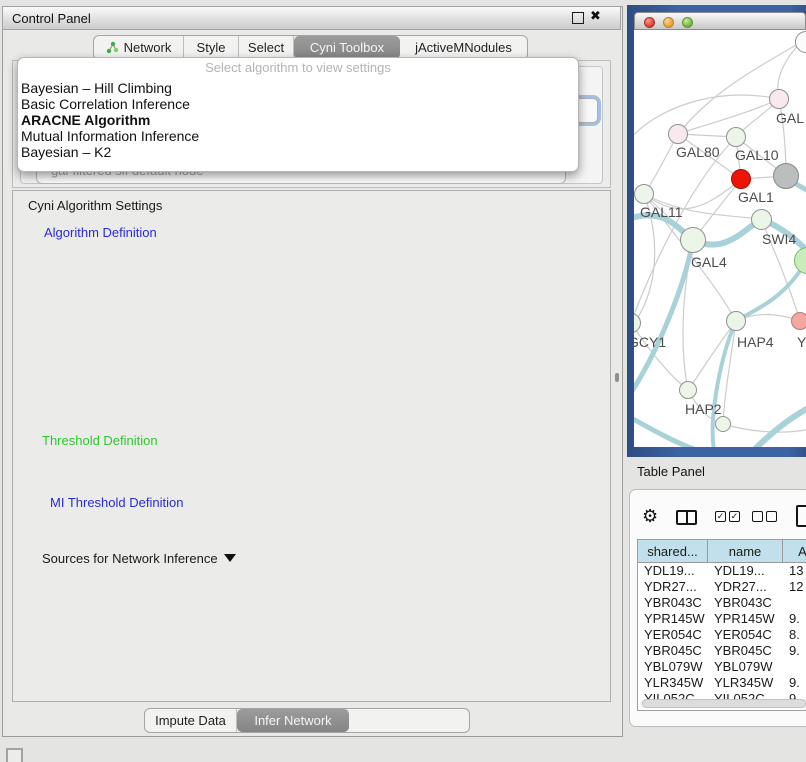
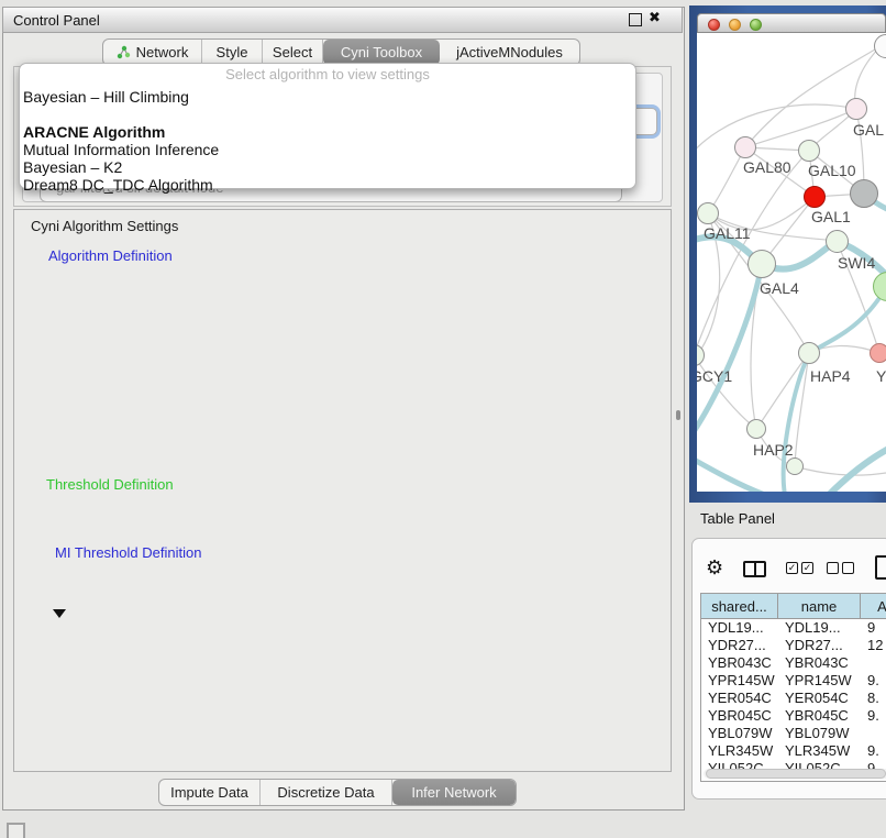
  Control Panel
  ✖
  Network
  Style
  Select
  Cyni Toolbox
  jActiveMNodules
  Select algorithm to view settings
  Bayesian – Hill Climbing
- Basic Correlation Inference
  ARACNE Algorithm
  Mutual Information Inference
  Bayesian – K2
+ Dream8 DC_TDC Algorithm
  Cyni Algorithm Settings
  Algorithm Definition
  Threshold Definition
  MI Threshold Definition
- Sources for Network Inference
  Impute Data
+ Discretize Data
  Infer Network
  GAL
  GAL80
  GAL10
  GAL1
  GAL11
  SWI4
  GAL4
  GCY1
  HAP4
  Y
  HAP2
  Table Panel
  ⚙
  ✓
  ✓
  shared...
  name
  A
  YDL19...
  YDL19...
- 13
+ 9
  YDR27...
  YDR27...
  12
  YBR043C
  YBR043C
  YPR145W
  YPR145W
  9.
  YER054C
  YER054C
  8.
  YBR045C
  YBR045C
  9.
  YBL079W
  YBL079W
  YLR345W
  YLR345W
  9.
